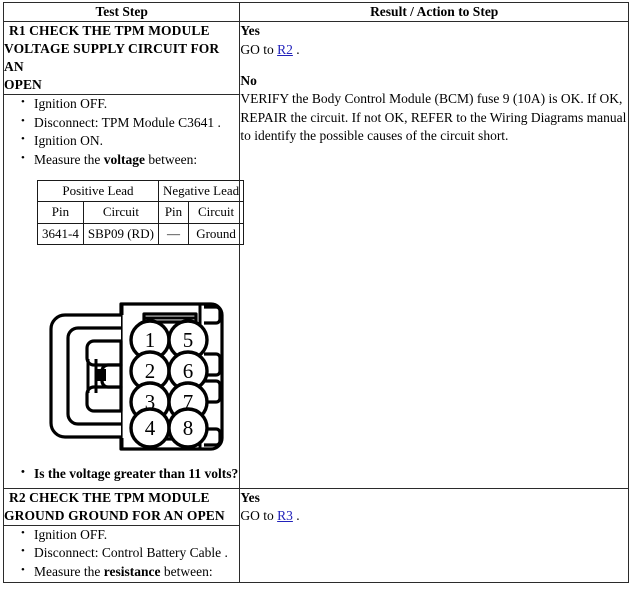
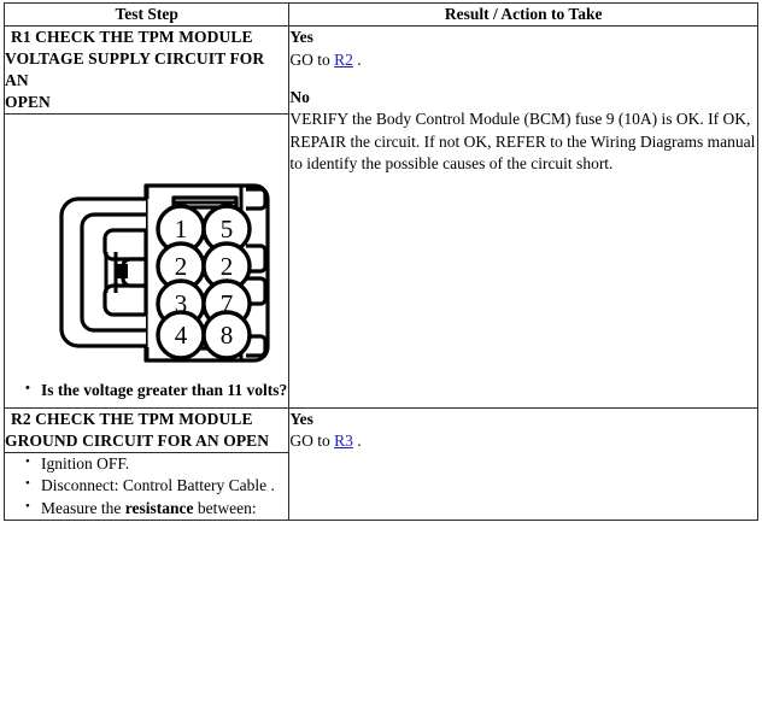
- Test Step	Result / Action to Step
+ Test Step	Result / Action to Take
  R1 CHECK THE TPM MODULE VOLTAGE SUPPLY CIRCUIT FOR AN OPEN	Yes GO to R2 . No VERIFY the Body Control Module (BCM) fuse 9 (10A) is OK. If OK, REPAIR the circuit. If not OK, REFER to the Wiring Diagrams manual to identify the possible causes of the circuit short.
- Ignition OFF. Disconnect: TPM Module C3641 . Ignition ON. Measure the voltage between:
- Positive Lead	Negative Lead
- Pin	Circuit	Pin	Circuit
- 3641-4	SBP09 (RD)	—	Ground
- 1 2 3 4 5 6 7 8 Is the voltage greater than 11 volts?
+ 1 2 3 4 5 2 7 8 Is the voltage greater than 11 volts?
- R2 CHECK THE TPM MODULE GROUND GROUND FOR AN OPEN	Yes GO to R3 .
+ R2 CHECK THE TPM MODULE GROUND CIRCUIT FOR AN OPEN	Yes GO to R3 .
  Ignition OFF. Disconnect: Control Battery Cable . Measure the resistance between:
